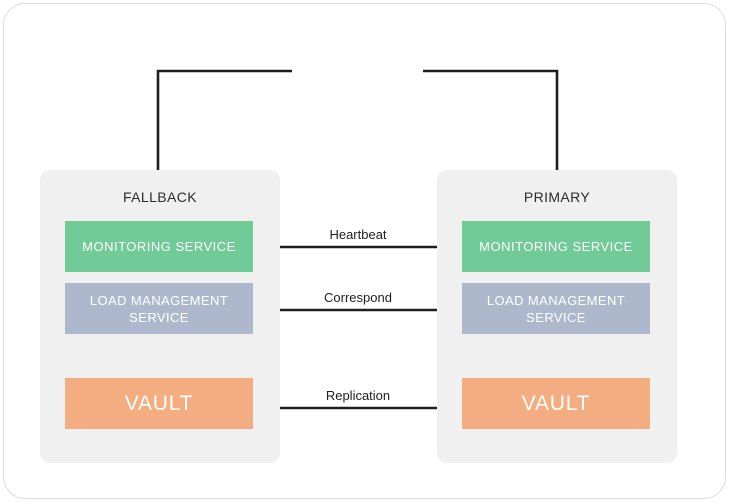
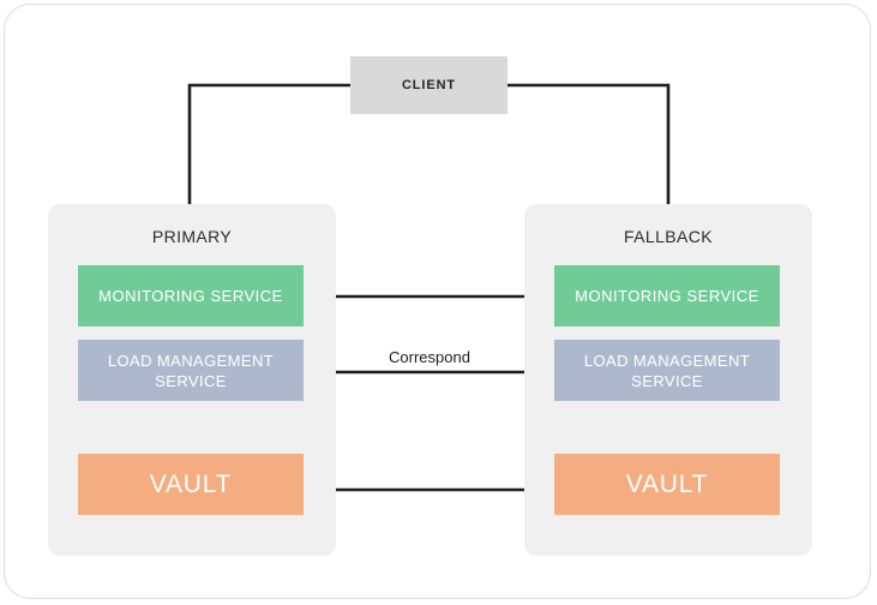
+ CLIENT
- FALLBACK
+ PRIMARY
  MONITORING SERVICE
  LOAD MANAGEMENT SERVICE
  VAULT
- PRIMARY
+ FALLBACK
  MONITORING SERVICE
  LOAD MANAGEMENT SERVICE
  VAULT
- Heartbeat
  Correspond
- Replication
